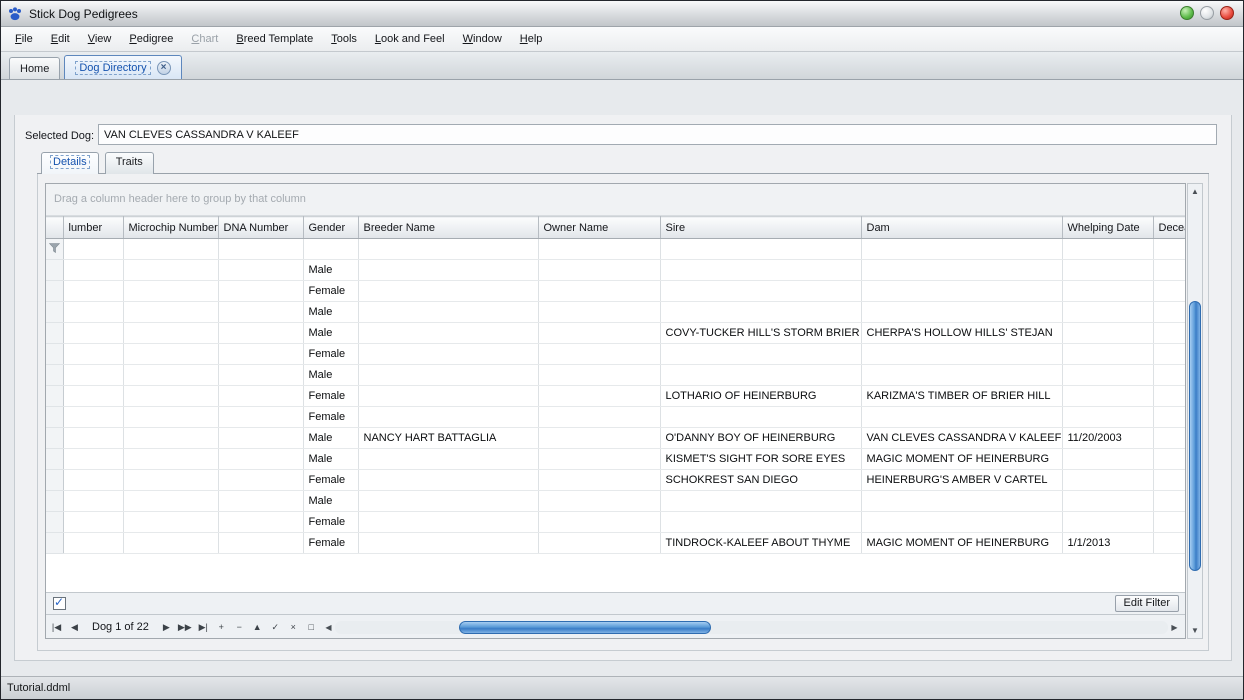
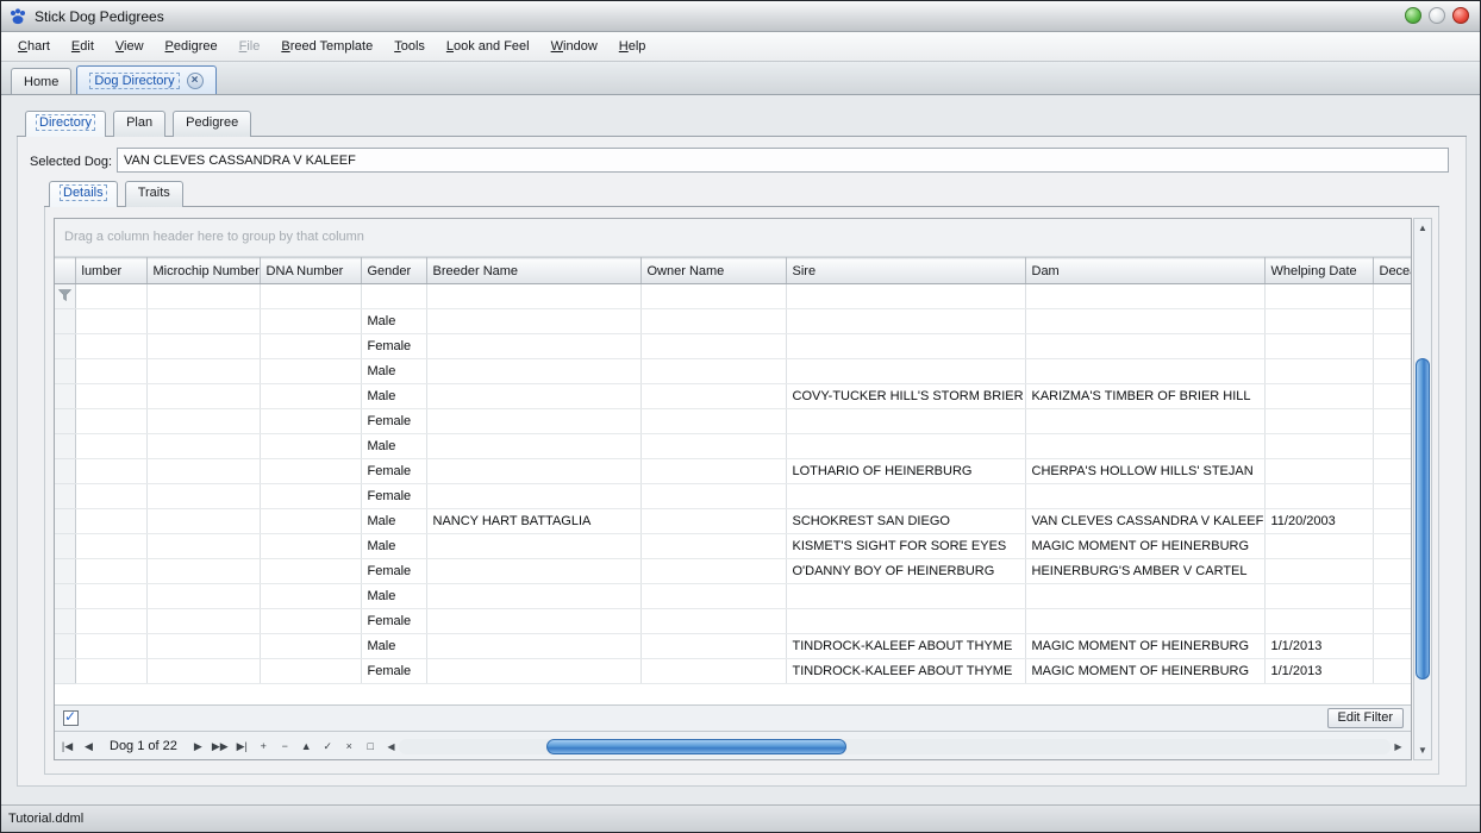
  Stick Dog Pedigrees
- File
+ Chart
  Edit
  View
  Pedigree
- Chart
+ File
  Breed Template
  Tools
  Look and Feel
  Window
  Help
  Home
  Dog Directory
  ×
+ Directory Plan Pedigree
  Selected Dog:
  VAN CLEVES CASSANDRA V KALEEF
  Details Traits
  Drag a column header here to group by that column
  	lumber	Microchip Number	DNA Number	Gender	Breeder Name	Owner Name	Sire	Dam	Whelping Date	Dece
  				Male
  				Female
  				Male
- 				Male			COVY-TUCKER HILL'S STORM BRIER	CHERPA'S HOLLOW HILLS' STEJAN
+ 				Male			COVY-TUCKER HILL'S STORM BRIER	KARIZMA'S TIMBER OF BRIER HILL
  				Female
  				Male
- 				Female			LOTHARIO OF HEINERBURG	KARIZMA'S TIMBER OF BRIER HILL
+ 				Female			LOTHARIO OF HEINERBURG	CHERPA'S HOLLOW HILLS' STEJAN
  				Female
- 				Male	NANCY HART BATTAGLIA		O'DANNY BOY OF HEINERBURG	VAN CLEVES CASSANDRA V KALEEF	11/20/2003
+ 				Male	NANCY HART BATTAGLIA		SCHOKREST SAN DIEGO	VAN CLEVES CASSANDRA V KALEEF	11/20/2003
  				Male			KISMET'S SIGHT FOR SORE EYES	MAGIC MOMENT OF HEINERBURG
- 				Female			SCHOKREST SAN DIEGO	HEINERBURG'S AMBER V CARTEL
+ 				Female			O'DANNY BOY OF HEINERBURG	HEINERBURG'S AMBER V CARTEL
  				Male
  				Female
+ 				Male			TINDROCK-KALEEF ABOUT THYME	MAGIC MOMENT OF HEINERBURG	1/1/2013
  				Female			TINDROCK-KALEEF ABOUT THYME	MAGIC MOMENT OF HEINERBURG	1/1/2013
  ✓
  Edit Filter
  |◀
  ◀
  Dog 1 of 22
  ▶
  ▶▶
  ▶|
  +
  −
  ▲
  ✓
  ×
  □
  ◀
  ▶
  ▲
  ▼
  Tutorial.ddml
